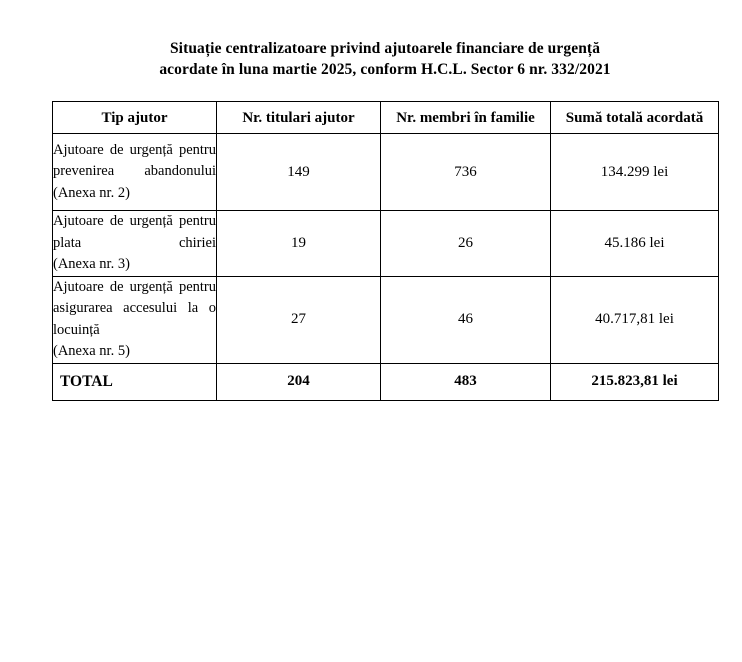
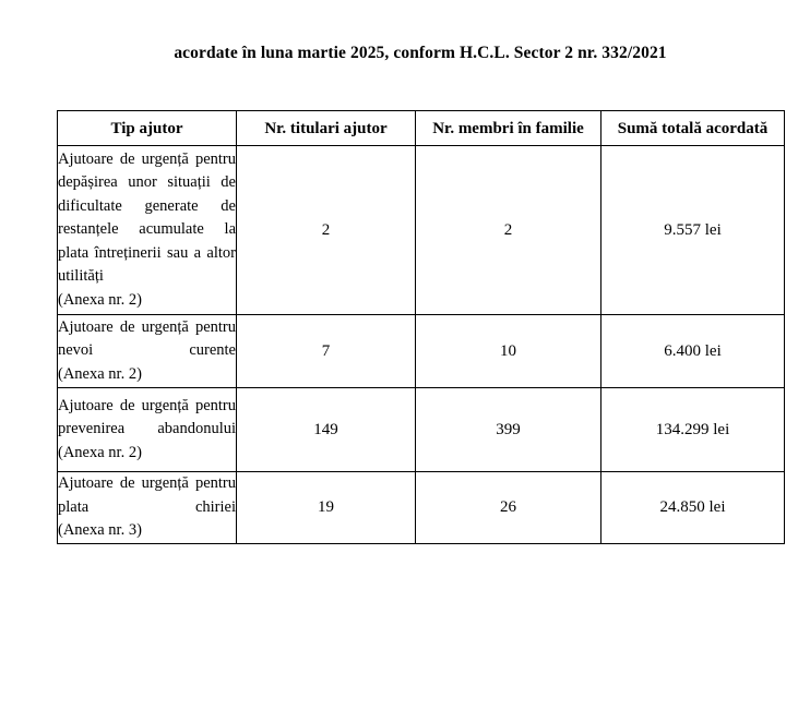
- Situație centralizatoare privind ajutoarele financiare de urgență
- acordate în luna martie 2025, conform H.C.L. Sector 6 nr. 332/2021
+ acordate în luna martie 2025, conform H.C.L. Sector 2 nr. 332/2021
  Tip ajutor	Nr. titulari ajutor	Nr. membri în familie	Sumă totală acordată
+ Ajutoare de urgență pentru depășirea unor situații de dificultate generate de restanțele acumulate la plata întreținerii sau a altor utilități (Anexa nr. 2)	2	2	9.557 lei
+ Ajutoare de urgență pentru nevoi curente (Anexa nr. 2)	7	10	6.400 lei
- Ajutoare de urgență pentru prevenirea abandonului (Anexa nr. 2)	149	736	134.299 lei
+ Ajutoare de urgență pentru prevenirea abandonului (Anexa nr. 2)	149	399	134.299 lei
- Ajutoare de urgență pentru plata chiriei (Anexa nr. 3)	19	26	45.186 lei
+ Ajutoare de urgență pentru plata chiriei (Anexa nr. 3)	19	26	24.850 lei
- Ajutoare de urgență pentru asigurarea accesului la o locuință (Anexa nr. 5)	27	46	40.717,81 lei
- TOTAL	204	483	215.823,81 lei
